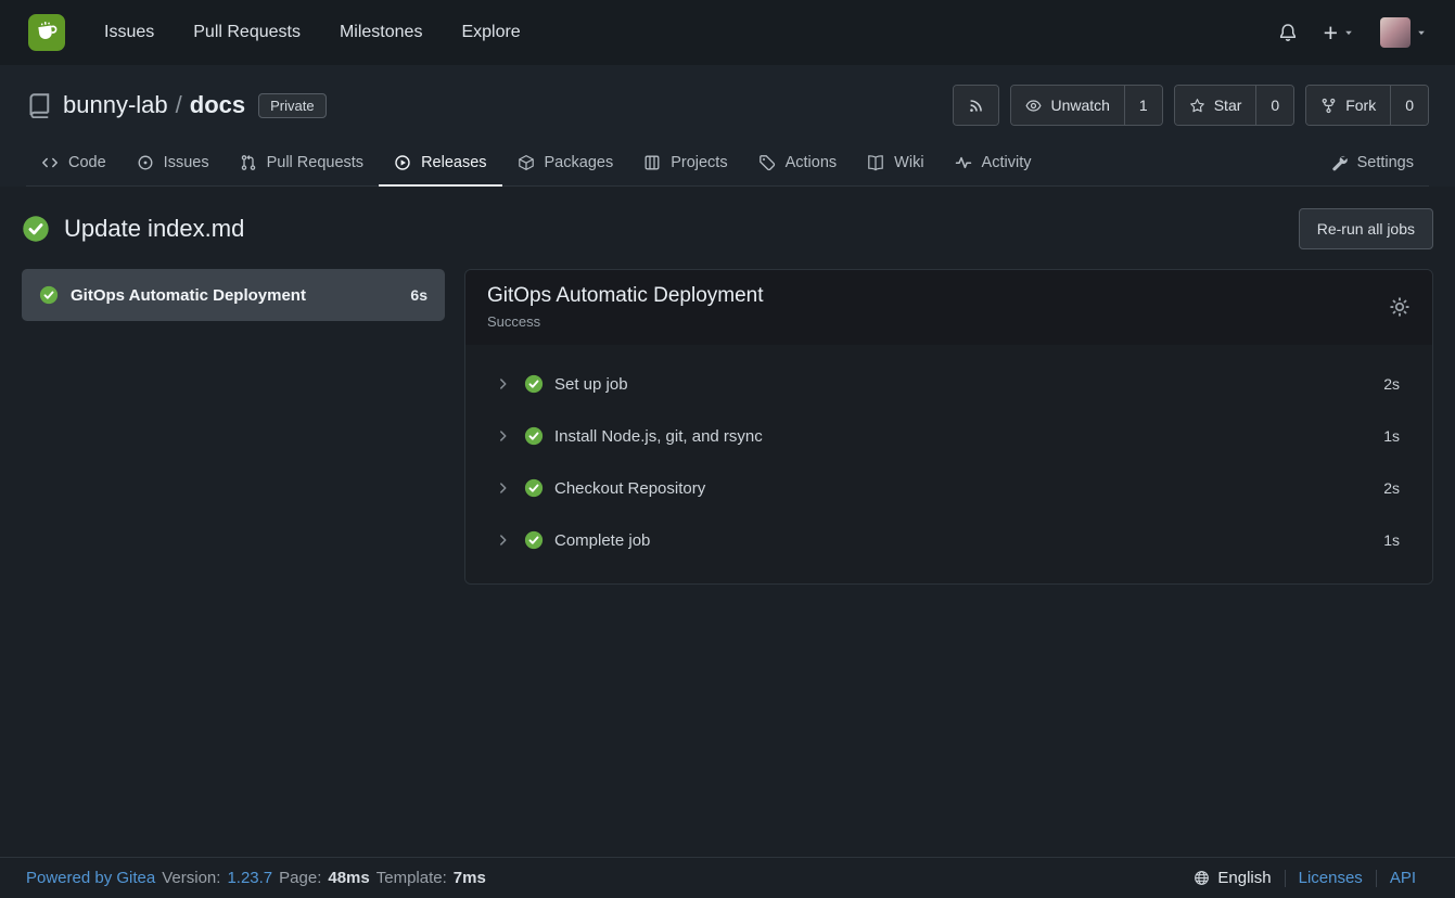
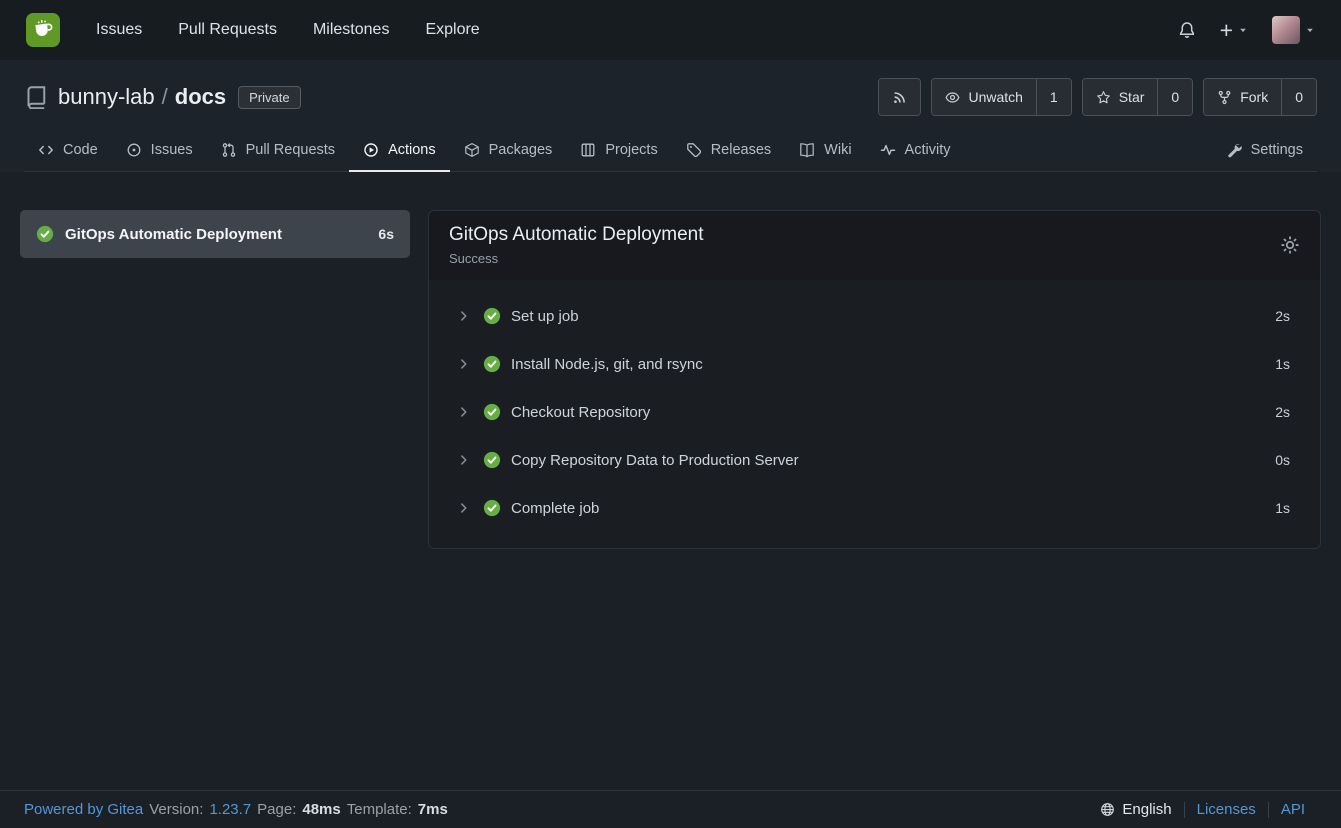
  Issues
  Pull Requests
  Milestones
  Explore
  +
  bunny-lab
  /
  docs
  Private
  Unwatch
  1
  Star
  0
  Fork
  0
  Code
  Issues
  Pull Requests
- Releases
+ Actions
  Packages
  Projects
- Actions
+ Releases
  Wiki
  Activity
  Settings
- Update index.md
- Re-run all jobs
  GitOps Automatic Deployment
  6s
  GitOps Automatic Deployment
  Success
  Set up job
  2s
  Install Node.js, git, and rsync
  1s
  Checkout Repository
  2s
+ Copy Repository Data to Production Server
+ 0s
  Complete job
  1s
  Powered by Gitea
  Version:
  1.23.7
  Page:
  48ms
  Template:
  7ms
  English
  Licenses
  API
